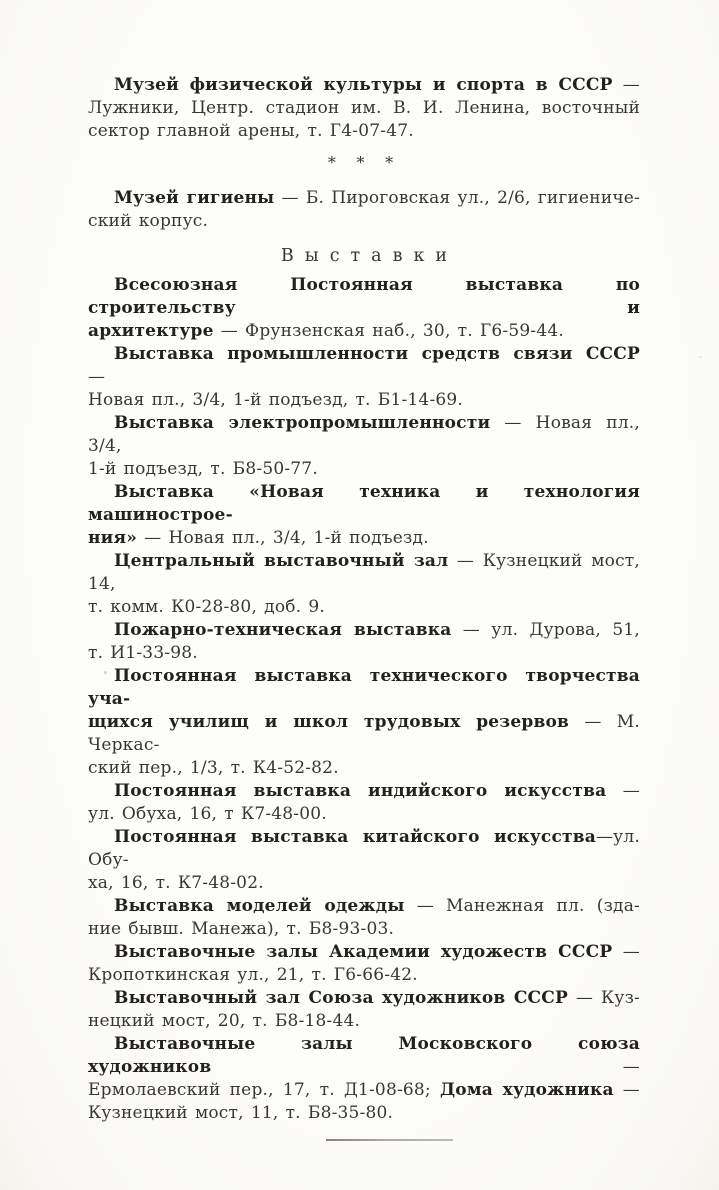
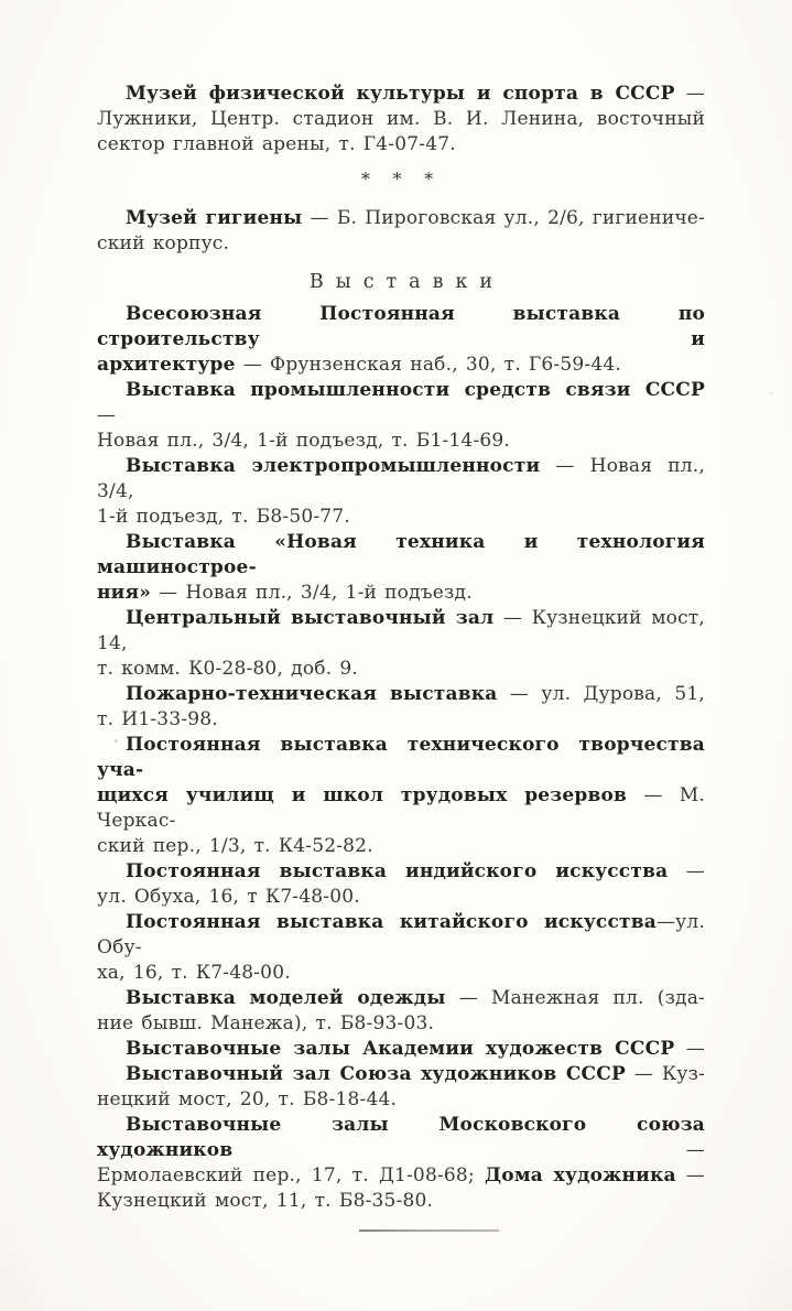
  Музей физической культуры и спорта в СССР —
  Лужники, Центр. стадион им. В. И. Ленина, восточный
  сектор главной арены, т. Г4-07-47.
  * * *
  Музей гигиены — Б. Пироговская ул., 2/6, гигиениче-
  ский корпус.
  Выставки
  Всесоюзная Постоянная выставка по строительству и
  архитектуре — Фрунзенская наб., 30, т. Г6-59-44.
  Выставка промышленности средств связи СССР —
  Новая пл., 3/4, 1-й подъезд, т. Б1-14-69.
  Выставка электропромышленности — Новая пл., 3/4,
  1-й подъезд, т. Б8-50-77.
  Выставка «Новая техника и технология машинострое-
  ния» — Новая пл., 3/4, 1-й подъезд.
  Центральный выставочный зал — Кузнецкий мост, 14,
  т. комм. К0-28-80, доб. 9.
  Пожарно-техническая выставка — ул. Дурова, 51,
  т. И1-33-98.
  Постоянная выставка технического творчества уча-
  щихся училищ и школ трудовых резервов — М. Черкас-
  ский пер., 1/3, т. К4-52-82.
  Постоянная выставка индийского искусства —
  ул. Обуха, 16, т К7-48-00.
  Постоянная выставка китайского искусства—ул. Обу-
- ха, 16, т. К7-48-02.
+ ха, 16, т. К7-48-00.
  Выставка моделей одежды — Манежная пл. (зда-
  ние бывш. Манежа), т. Б8-93-03.
  Выставочные залы Академии художеств СССР —
- Кропоткинская ул., 21, т. Г6-66-42.
  Выставочный зал Союза художников СССР — Куз-
  нецкий мост, 20, т. Б8-18-44.
  Выставочные залы Московского союза художников —
  Ермолаевский пер., 17, т. Д1-08-68; Дома художника —
  Кузнецкий мост, 11, т. Б8-35-80.
